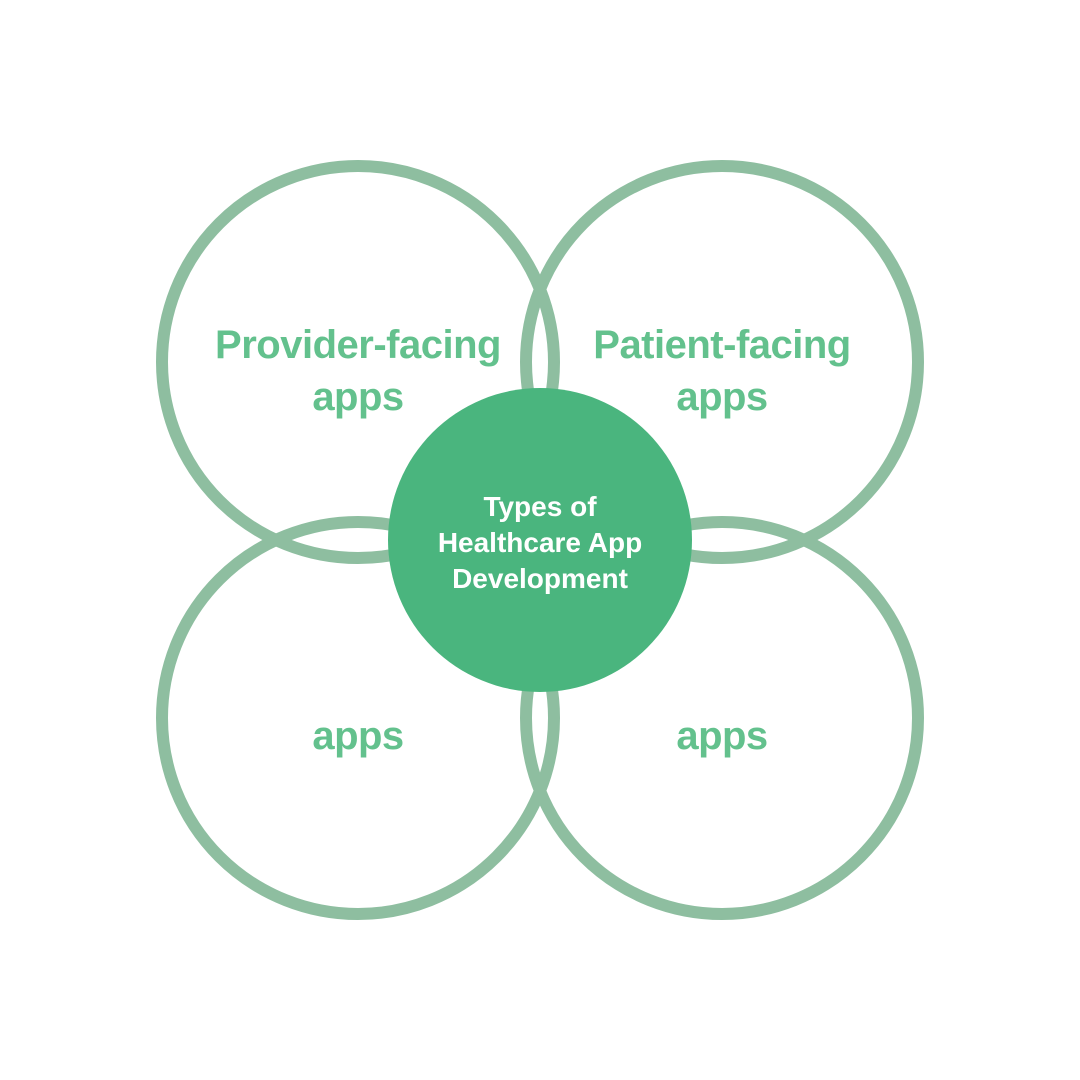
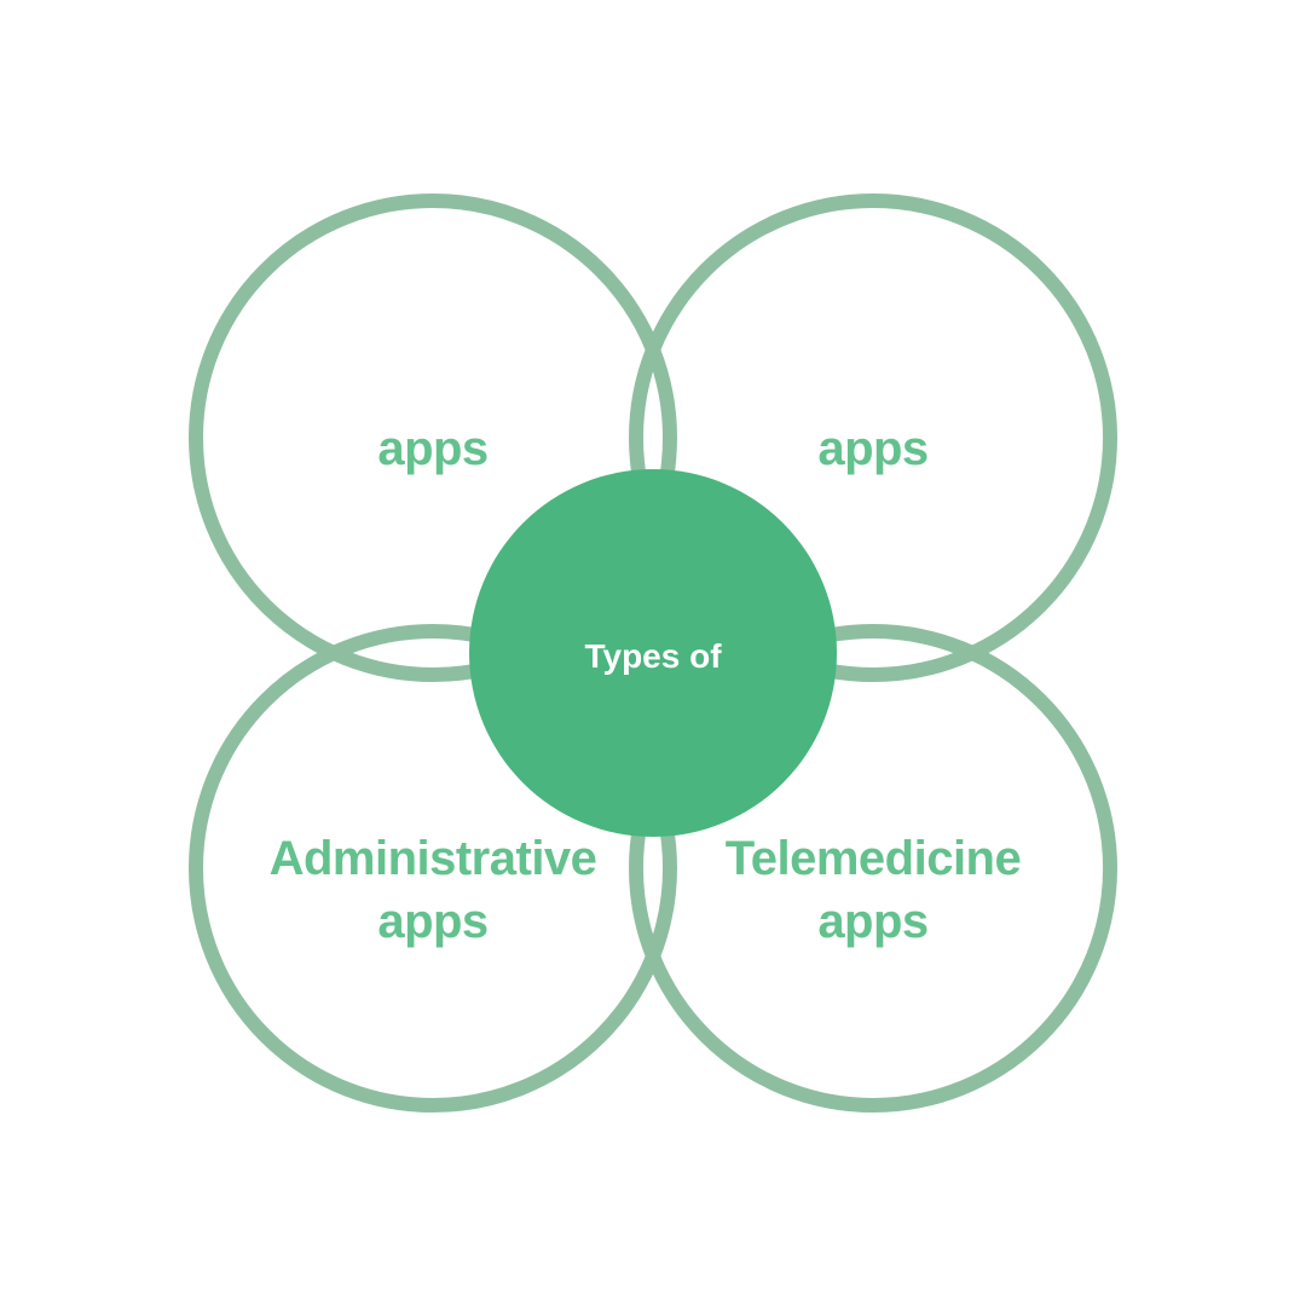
- Provider-facing
  apps
- Patient-facing
  apps
+ Administrative
  apps
+ Telemedicine
  apps
  Types of
- Healthcare App
- Development
